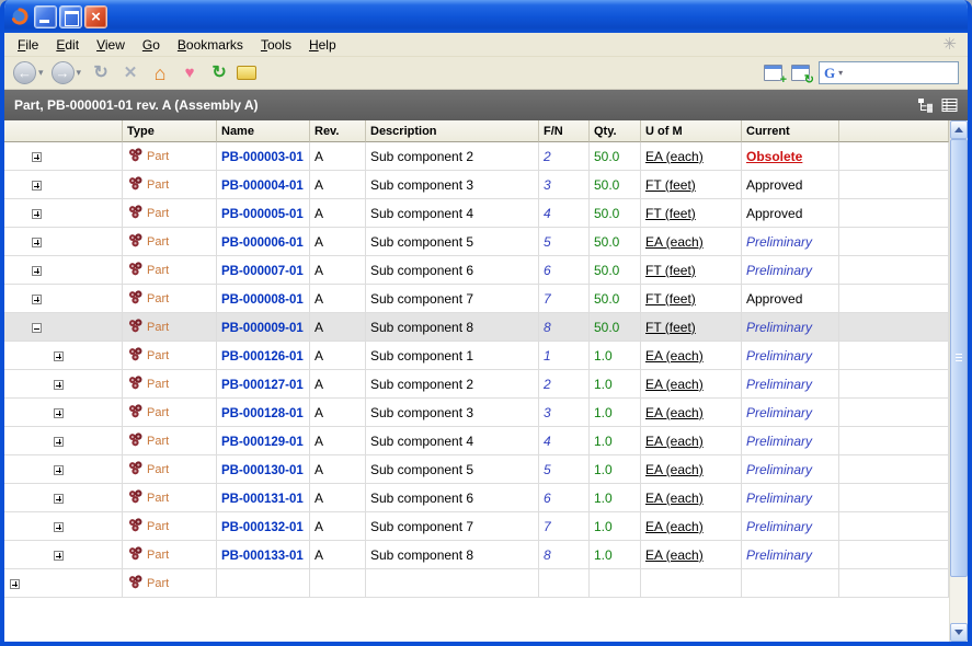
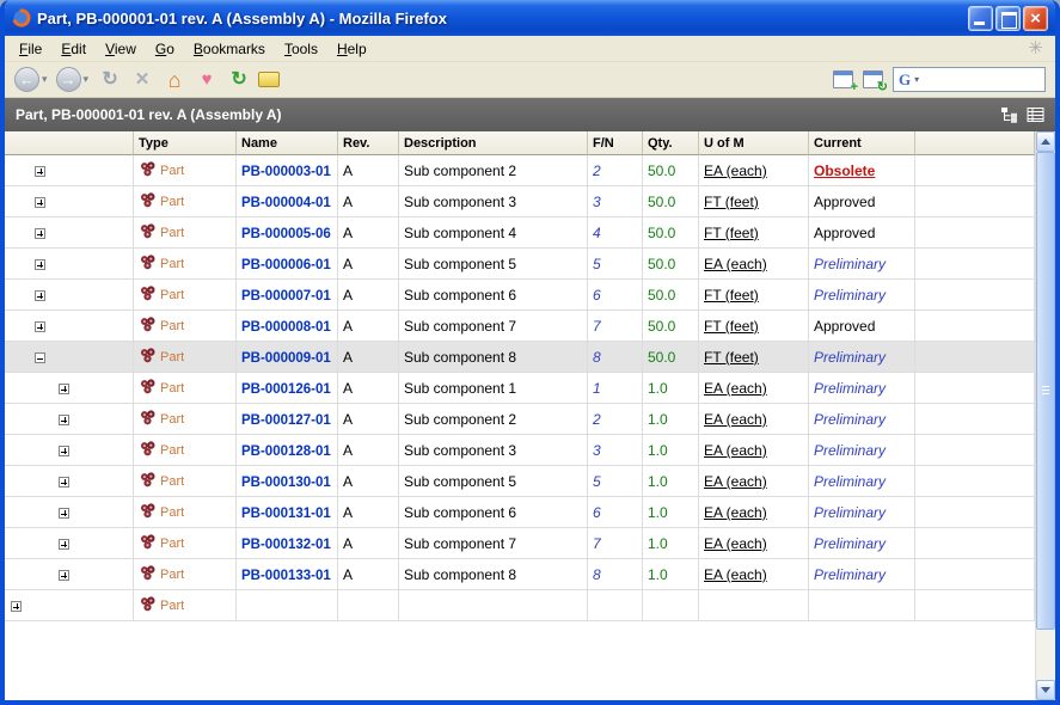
+ Part, PB-000001-01 rev. A (Assembly A) - Mozilla Firefox
  File
  Edit
  View
  Go
  Bookmarks
  Tools
  Help
  ✳
  ←
  ▾
  →
  ▾
  ↻
  ✕
  ⌂
  ♥
  ↻
  +
  ↻
  G
  ▾
  Part, PB-000001-01 rev. A (Assembly A)
  		Type	Name	Rev.	Description	F/N	Qty.	U of M	Current
  	Part	PB-000003-01	A	Sub component 2	2	50.0	EA (each)	Obsolete
  	Part	PB-000004-01	A	Sub component 3	3	50.0	FT (feet)	Approved
- 	Part	PB-000005-01	A	Sub component 4	4	50.0	FT (feet)	Approved
+ 	Part	PB-000005-06	A	Sub component 4	4	50.0	FT (feet)	Approved
  	Part	PB-000006-01	A	Sub component 5	5	50.0	EA (each)	Preliminary
  	Part	PB-000007-01	A	Sub component 6	6	50.0	FT (feet)	Preliminary
  	Part	PB-000008-01	A	Sub component 7	7	50.0	FT (feet)	Approved
  	Part	PB-000009-01	A	Sub component 8	8	50.0	FT (feet)	Preliminary
  	Part	PB-000126-01	A	Sub component 1	1	1.0	EA (each)	Preliminary
  	Part	PB-000127-01	A	Sub component 2	2	1.0	EA (each)	Preliminary
  	Part	PB-000128-01	A	Sub component 3	3	1.0	EA (each)	Preliminary
- 	Part	PB-000129-01	A	Sub component 4	4	1.0	EA (each)	Preliminary
  	Part	PB-000130-01	A	Sub component 5	5	1.0	EA (each)	Preliminary
  	Part	PB-000131-01	A	Sub component 6	6	1.0	EA (each)	Preliminary
  	Part	PB-000132-01	A	Sub component 7	7	1.0	EA (each)	Preliminary
  	Part	PB-000133-01	A	Sub component 8	8	1.0	EA (each)	Preliminary
  	Part
